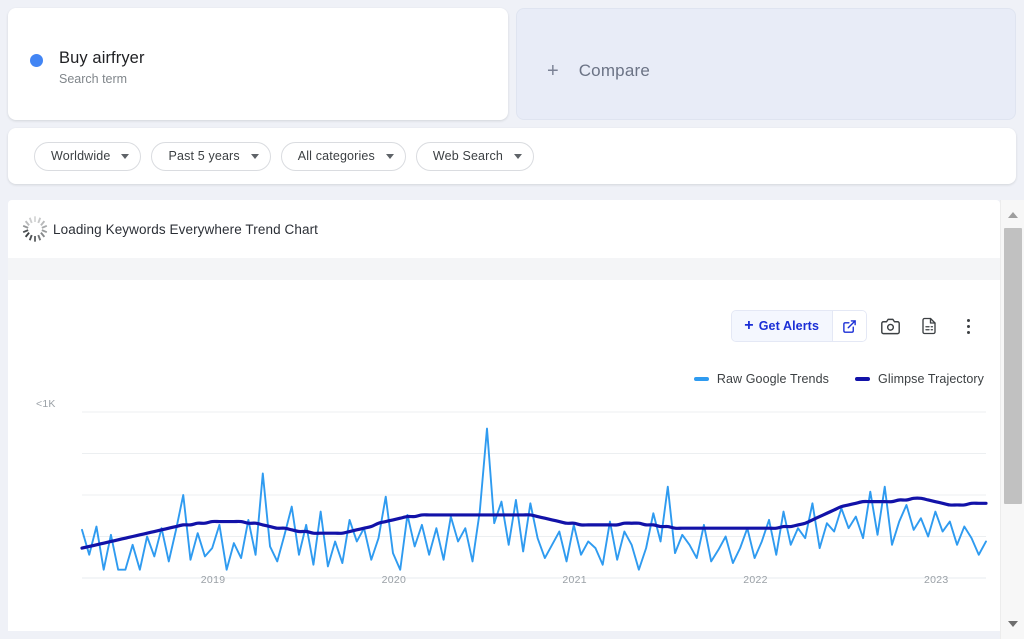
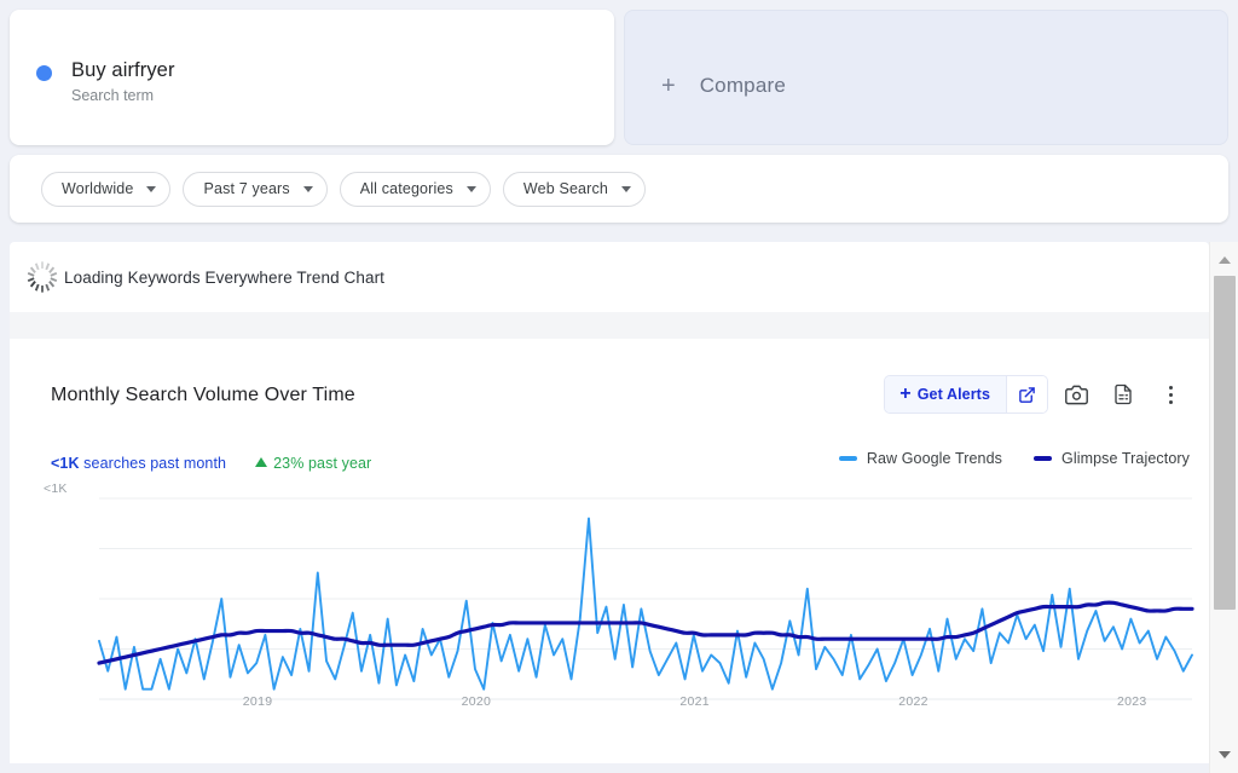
  Buy airfryer
  Search term
  +
  Compare
  Worldwide
- Past 5 years
+ Past 7 years
  All categories
  Web Search
  Loading Keywords Everywhere Trend Chart
+ Monthly Search Volume Over Time
+ <1K searches past month
+ 23% past year
  +
  Get Alerts
  Raw Google Trends
  Glimpse Trajectory
  <1K
  2019
  2020
  2021
  2022
  2023
